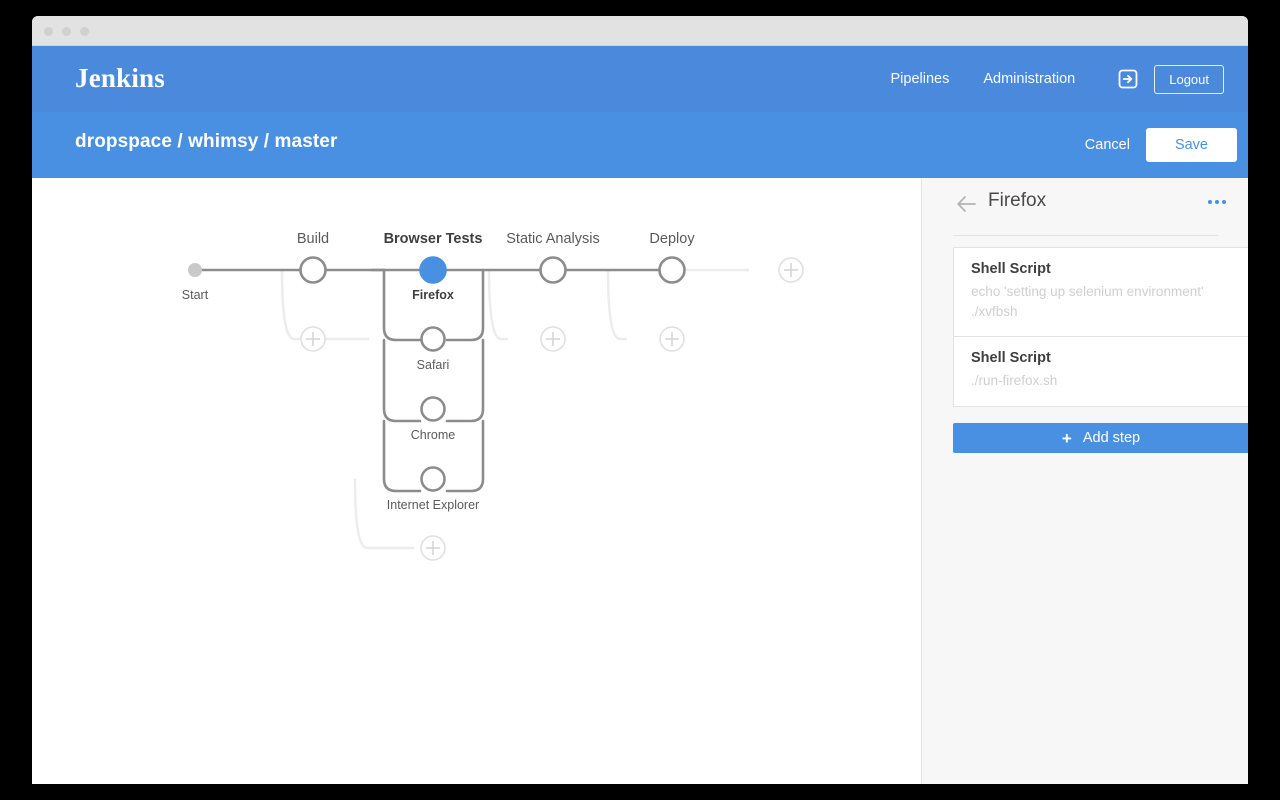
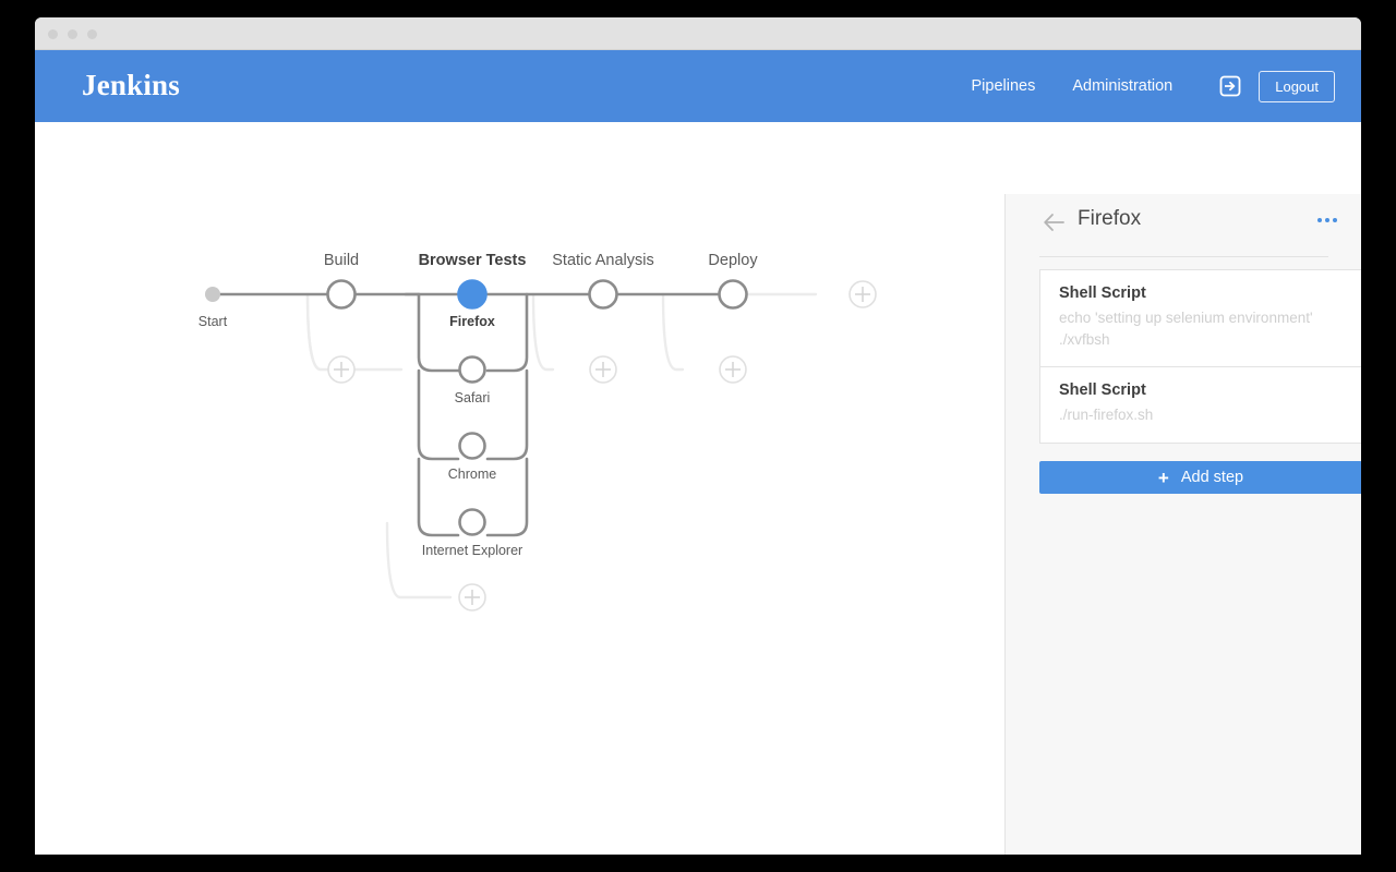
  Jenkins
  Pipelines
  Administration
  Logout
- dropspace / whimsy / master
- Cancel
- Save
  Start
  Build
  Browser Tests
  Static Analysis
  Deploy
  Firefox
  Safari
  Chrome
  Internet Explorer
  Firefox
  Shell Script
  echo 'setting up selenium environment'
  ./xvfbsh
  Shell Script
  ./run-firefox.sh
  +
  Add step
